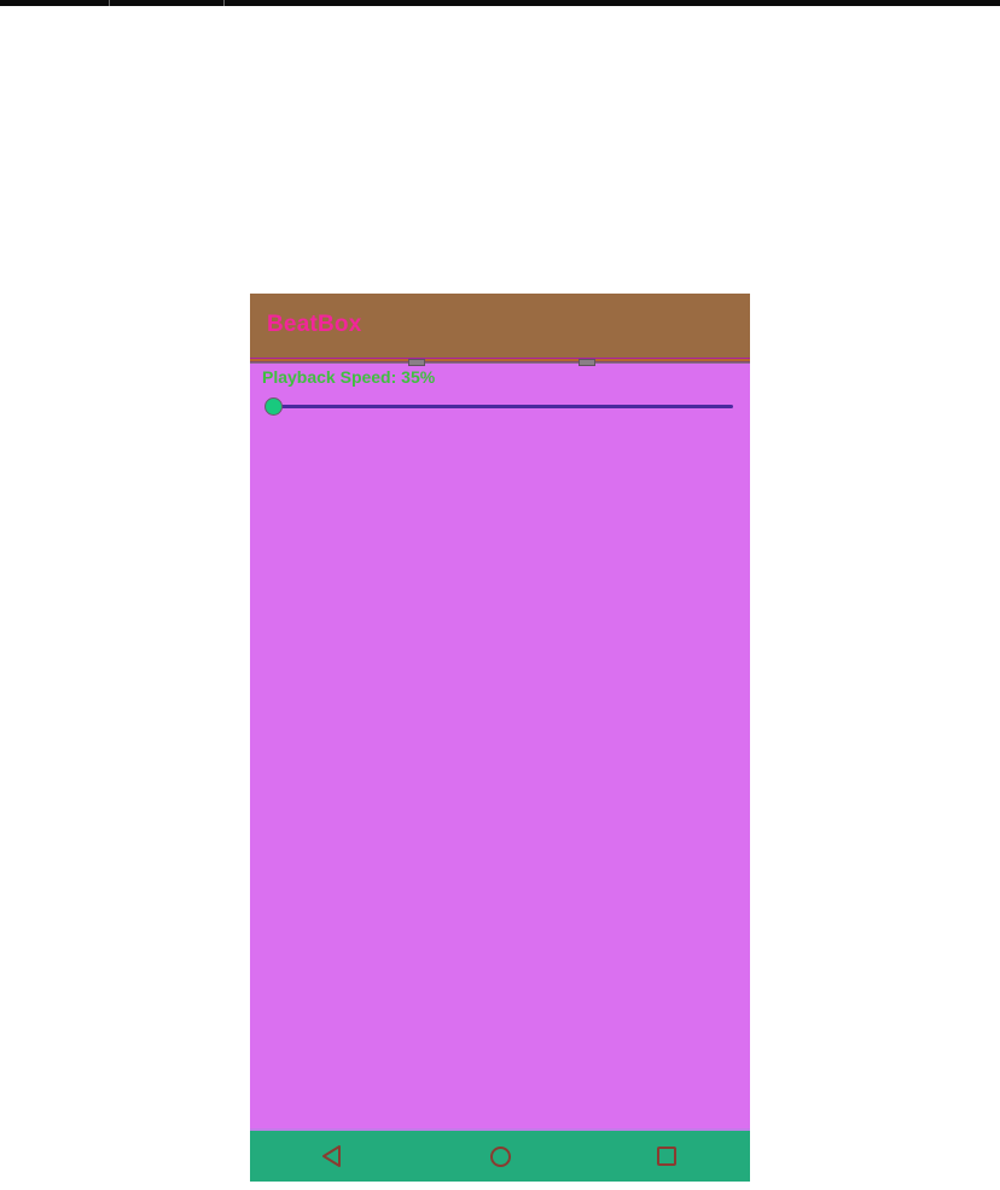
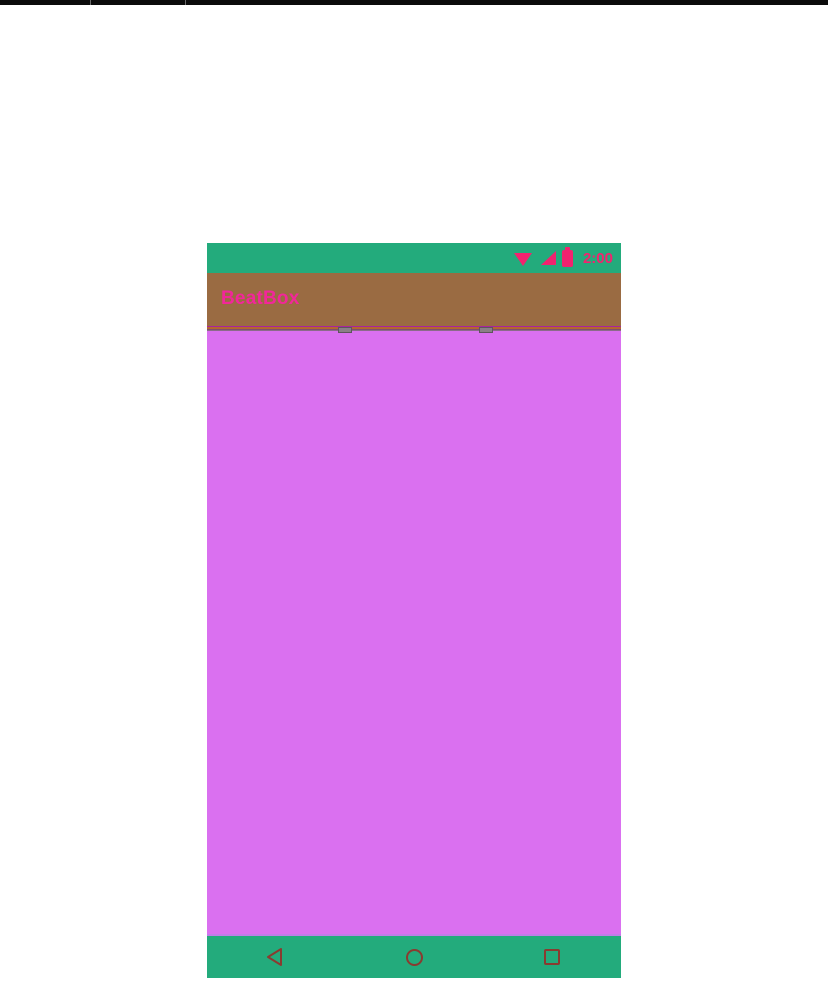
+ 2:00
  BeatBox
- Playback Speed: 35%
